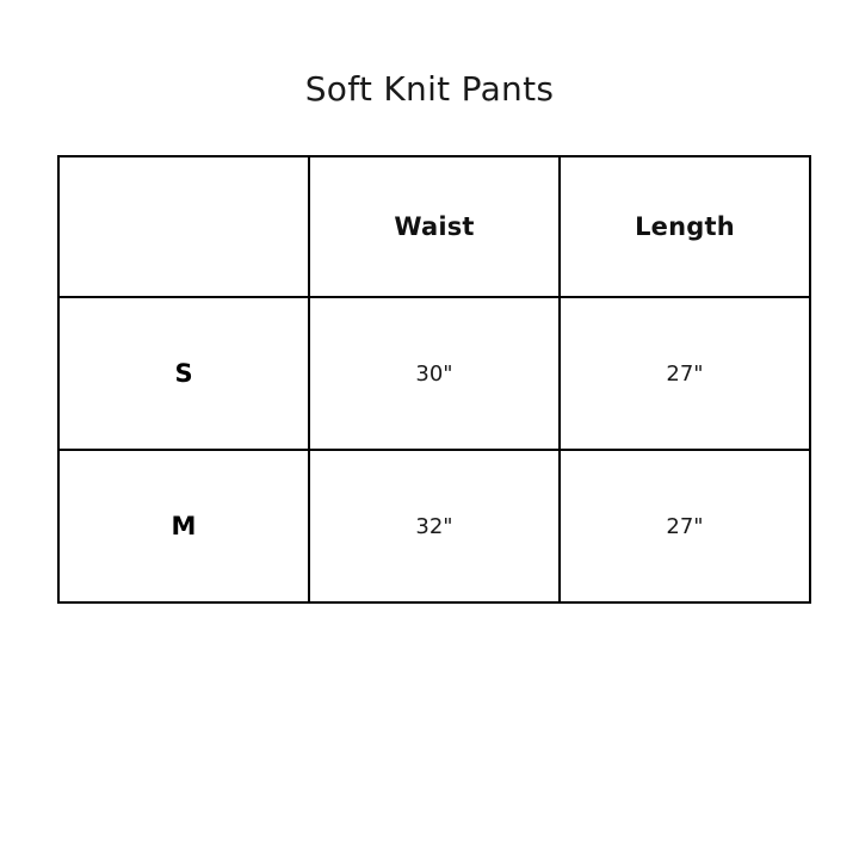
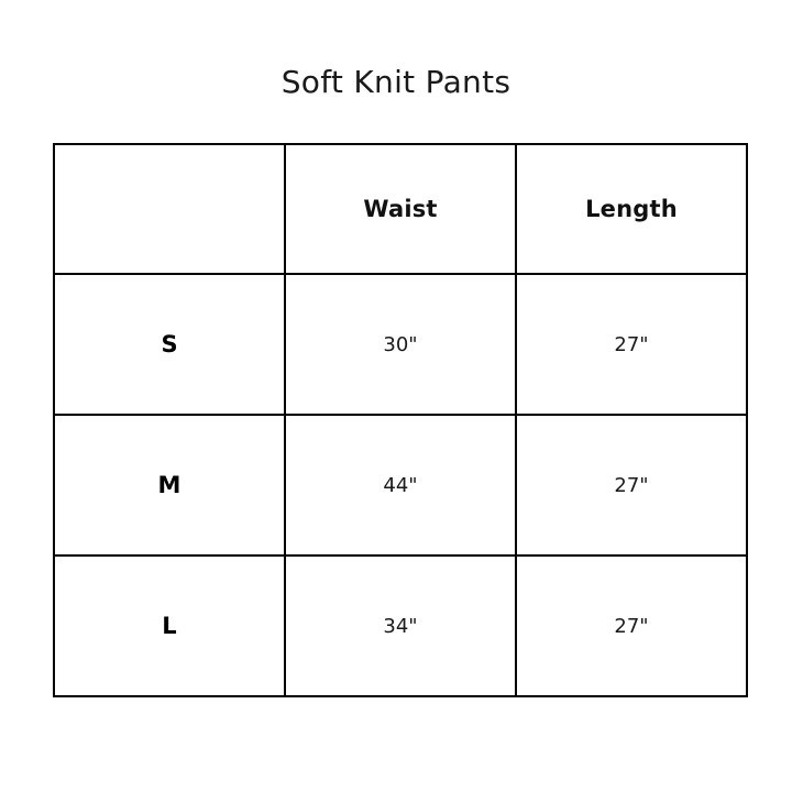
  Soft Knit Pants
  	Waist	Length
  S	30"	27"
- M	32"	27"
+ M	44"	27"
+ L	34"	27"
